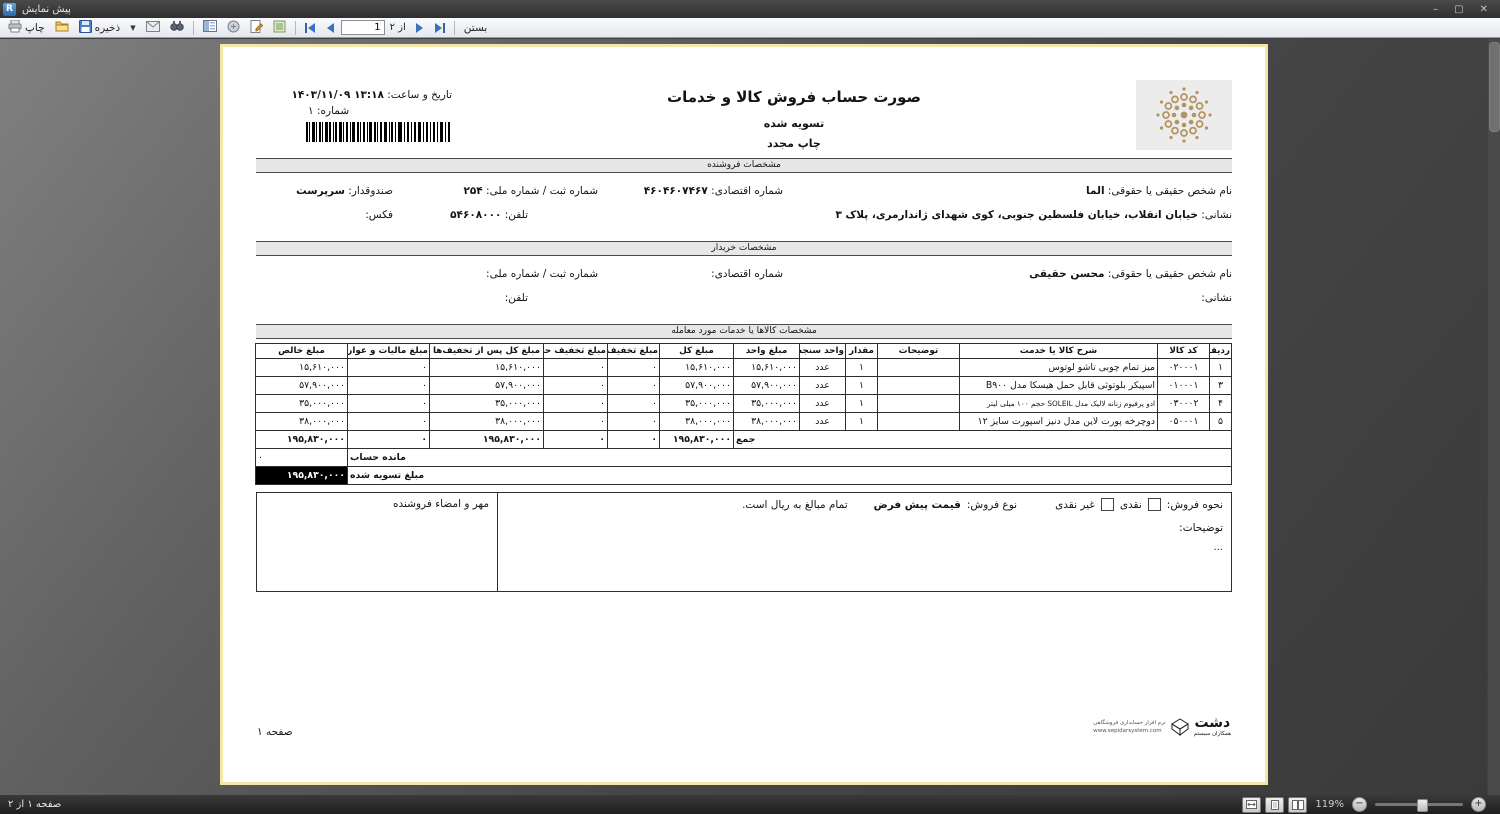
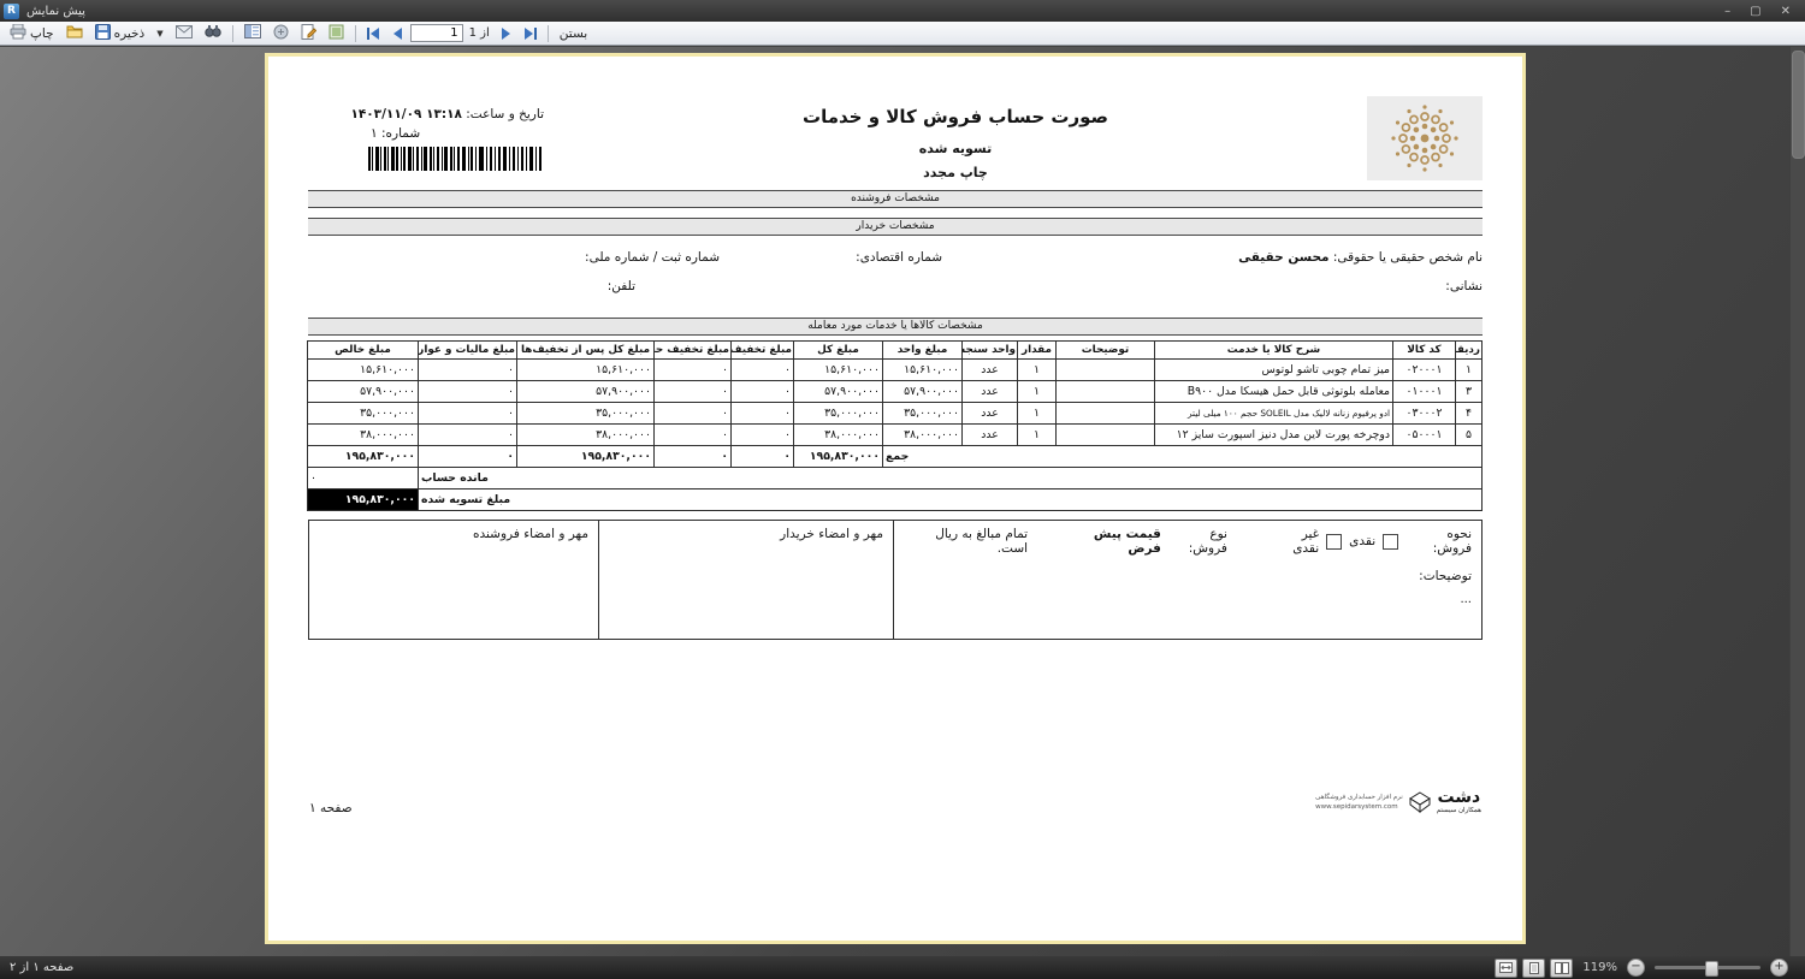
  R
  پیش نمایش
  –
  ▢
  ✕
  چاپ
  ذخیره
  ▼
  1
- از ۲
+ از 1
  بستن
  صورت حساب فروش کالا و خدمات
  تسویه شده
  چاپ مجدد
  تاریخ و ساعت: ۱۳:۱۸ ۱۴۰۳/۱۱/۰۹
  شماره: ۱
  مشخصات فروشنده
- نام شخص حقیقی یا حقوقی: الما
- شماره اقتصادی: ۴۶۰۴۶۰۷۴۶۷
- شماره ثبت / شماره ملی: ۲۵۴
- صندوقدار: سرپرست
- نشانی: خیابان انقلاب، خیابان فلسطین جنوبی، کوی شهدای ژاندارمری، پلاک ۳
- تلفن: ۵۴۶۰۸۰۰۰
- فکس:
  مشخصات خریدار
  نام شخص حقیقی یا حقوقی: محسن حقیقی
  شماره اقتصادی:
  شماره ثبت / شماره ملی:
  نشانی:
  تلفن:
  مشخصات کالاها یا خدمات مورد معامله
  ردیف	کد کالا	شرح کالا یا خدمت	توضیحات	مقدار	واحد سنج	مبلغ واحد	مبلغ کل	مبلغ تخفیف	مبلغ تخفیف ح	مبلغ کل پس از تخفیف‌ها	مبلغ مالیات و عوار	مبلغ خالص
  ۱	۰۲۰۰۰۱	میز تمام چوبی تاشو لوتوس		۱	عدد	۱۵,۶۱۰,۰۰۰	۱۵,۶۱۰,۰۰۰	۰	۰	۱۵,۶۱۰,۰۰۰	۰	۱۵,۶۱۰,۰۰۰
- ۳	۰۱۰۰۰۱	اسپیکر بلوتوثی قابل حمل هیسکا مدل B۹۰۰		۱	عدد	۵۷,۹۰۰,۰۰۰	۵۷,۹۰۰,۰۰۰	۰	۰	۵۷,۹۰۰,۰۰۰	۰	۵۷,۹۰۰,۰۰۰
+ ۳	۰۱۰۰۰۱	معامله بلوتوثی قابل حمل هیسکا مدل B۹۰۰		۱	عدد	۵۷,۹۰۰,۰۰۰	۵۷,۹۰۰,۰۰۰	۰	۰	۵۷,۹۰۰,۰۰۰	۰	۵۷,۹۰۰,۰۰۰
  ۴	۰۳۰۰۰۲	ادو پرفیوم زنانه لالیک مدل SOLEIL حجم ۱۰۰ میلی لیتر		۱	عدد	۳۵,۰۰۰,۰۰۰	۳۵,۰۰۰,۰۰۰	۰	۰	۳۵,۰۰۰,۰۰۰	۰	۳۵,۰۰۰,۰۰۰
  ۵	۰۵۰۰۰۱	دوچرخه پورت لاین مدل دنیز اسپورت سایز ۱۲		۱	عدد	۳۸,۰۰۰,۰۰۰	۳۸,۰۰۰,۰۰۰	۰	۰	۳۸,۰۰۰,۰۰۰	۰	۳۸,۰۰۰,۰۰۰
  جمع	۱۹۵,۸۳۰,۰۰۰	۰	۰	۱۹۵,۸۳۰,۰۰۰	۰	۱۹۵,۸۳۰,۰۰۰
  مانده حساب	۰
  مبلغ تسویه شده	۱۹۵,۸۳۰,۰۰۰
  نحوه فروش:
  نقدی
  غیر نقدی
  نوع فروش:
  قیمت پیش فرض
  تمام مبالغ به ریال است.
  توضیحات:
  ...
+ مهر و امضاء خریدار
  مهر و امضاء فروشنده
  دشت
  صفحه ۱
  صفحه ۱ از ۲
  119%
  −
  +
